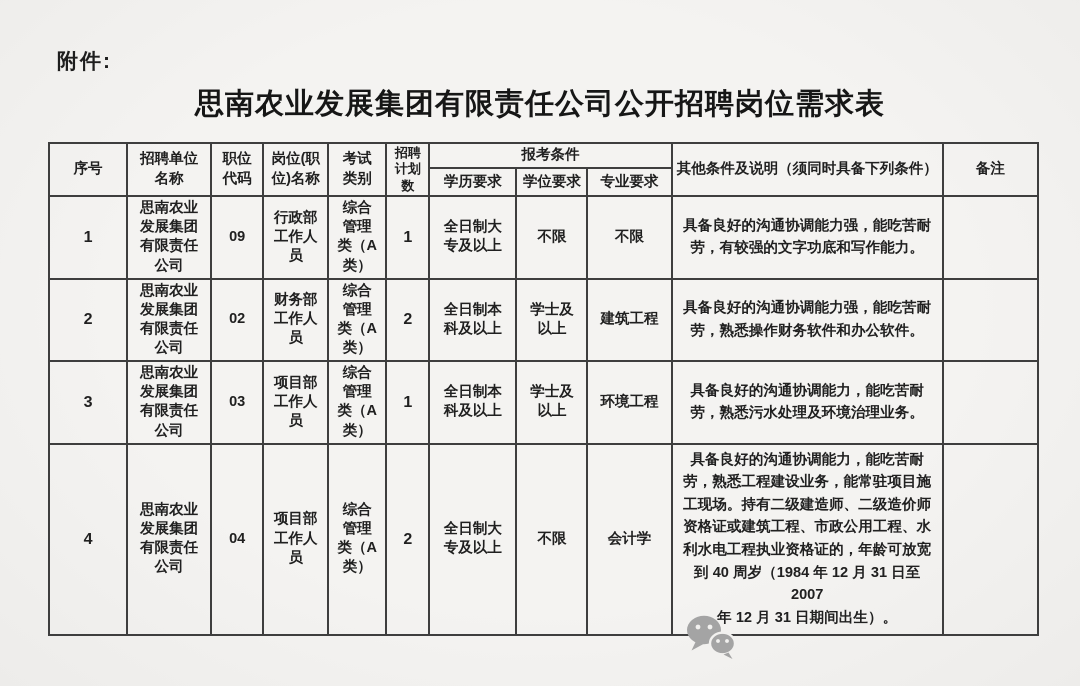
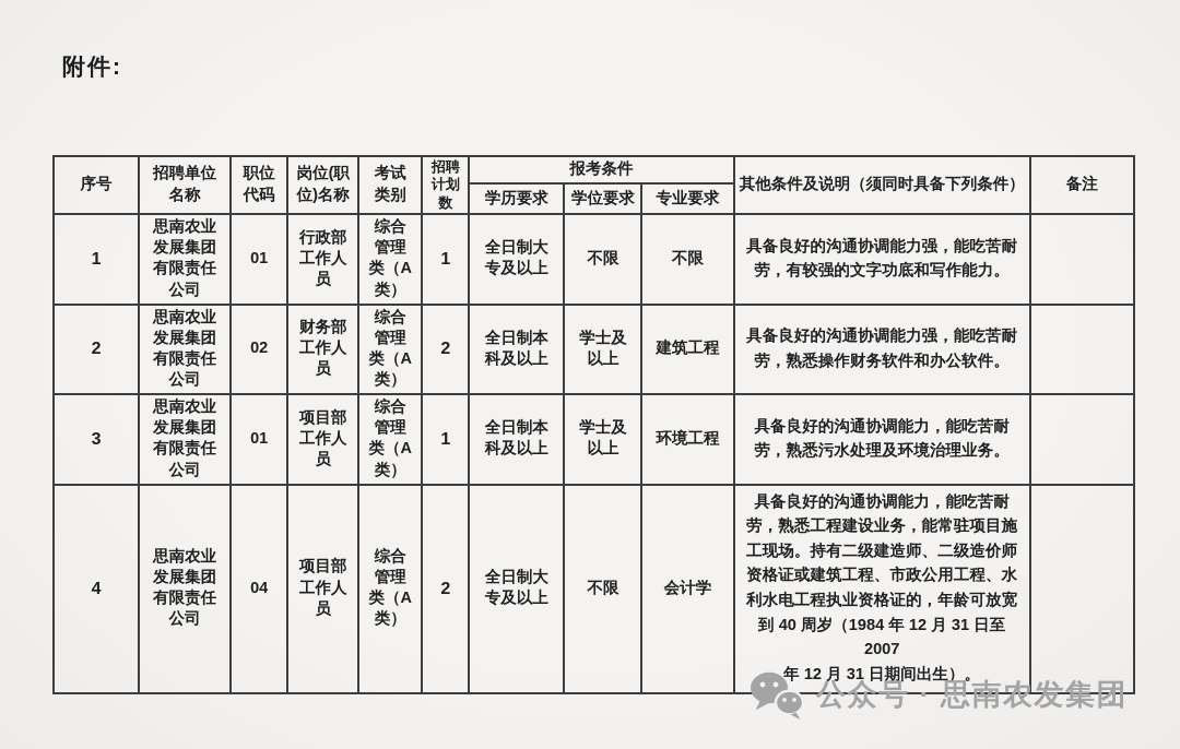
  附件:
- 思南农业发展集团有限责任公司公开招聘岗位需求表
  序号	招聘单位 名称	职位 代码	岗位(职 位)名称	考试 类别	招聘 计划 数	报考条件	其他条件及说明（须同时具备下列条件）	备注
  学历要求	学位要求	专业要求
- 1	思南农业 发展集团 有限责任 公司	09	行政部 工作人 员	综合 管理 类（A 类）	1	全日制大 专及以上	不限	不限	具备良好的沟通协调能力强，能吃苦耐 劳，有较强的文字功底和写作能力。
+ 1	思南农业 发展集团 有限责任 公司	01	行政部 工作人 员	综合 管理 类（A 类）	1	全日制大 专及以上	不限	不限	具备良好的沟通协调能力强，能吃苦耐 劳，有较强的文字功底和写作能力。
  2	思南农业 发展集团 有限责任 公司	02	财务部 工作人 员	综合 管理 类（A 类）	2	全日制本 科及以上	学士及 以上	建筑工程	具备良好的沟通协调能力强，能吃苦耐 劳，熟悉操作财务软件和办公软件。
- 3	思南农业 发展集团 有限责任 公司	03	项目部 工作人 员	综合 管理 类（A 类）	1	全日制本 科及以上	学士及 以上	环境工程	具备良好的沟通协调能力，能吃苦耐 劳，熟悉污水处理及环境治理业务。
+ 3	思南农业 发展集团 有限责任 公司	01	项目部 工作人 员	综合 管理 类（A 类）	1	全日制本 科及以上	学士及 以上	环境工程	具备良好的沟通协调能力，能吃苦耐 劳，熟悉污水处理及环境治理业务。
  4	思南农业 发展集团 有限责任 公司	04	项目部 工作人 员	综合 管理 类（A 类）	2	全日制大 专及以上	不限	会计学	具备良好的沟通协调能力，能吃苦耐 劳，熟悉工程建设业务，能常驻项目施 工现场。持有二级建造师、二级造价师 资格证或建筑工程、市政公用工程、水 利水电工程执业资格证的，年龄可放宽 到 40 周岁（1984 年 12 月 31 日至 2007 年 12 月 31 日期间出生）。
+ 公众号 · 思南农发集团
